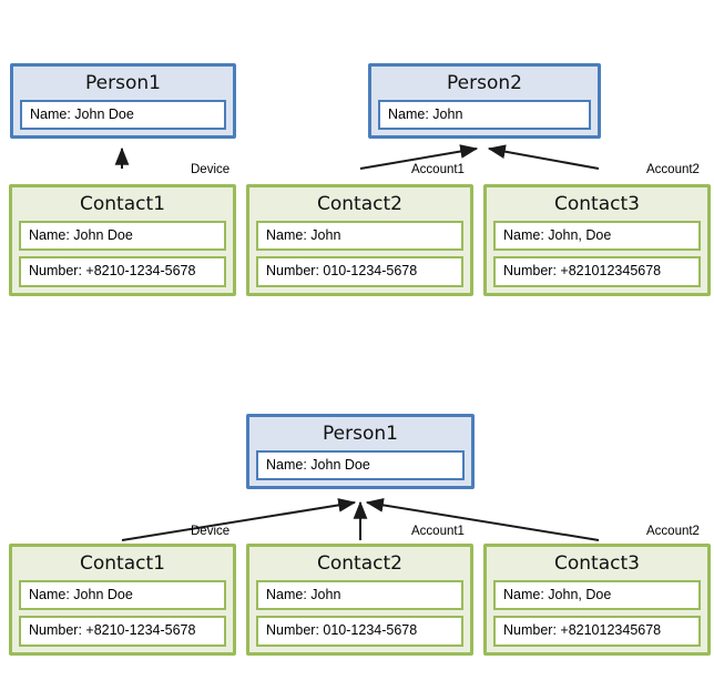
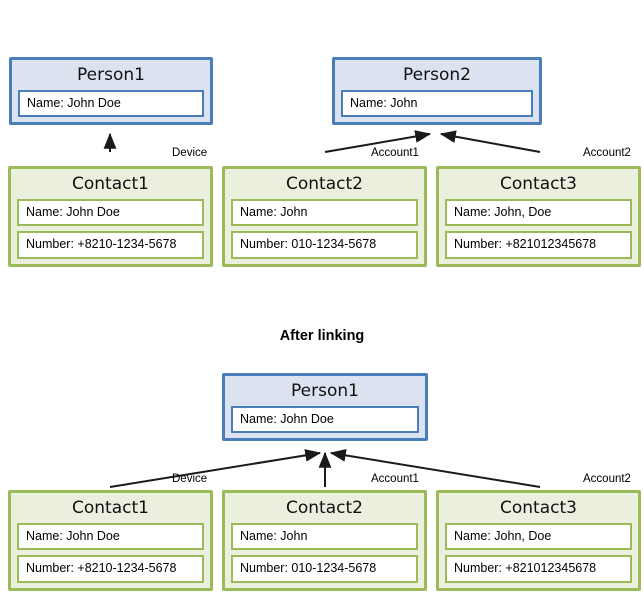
+ After linking
  Person1
  Name: John Doe
  Person2
  Name: John
  Device
  Account1
  Account2
  Contact1
  Name: John Doe
  Number: +8210-1234-5678
  Contact2
  Name: John
  Number: 010-1234-5678
  Contact3
  Name: John, Doe
  Number: +821012345678
  Person1
  Name: John Doe
  Device
  Account1
  Account2
  Contact1
  Name: John Doe
  Number: +8210-1234-5678
  Contact2
  Name: John
  Number: 010-1234-5678
  Contact3
  Name: John, Doe
  Number: +821012345678
